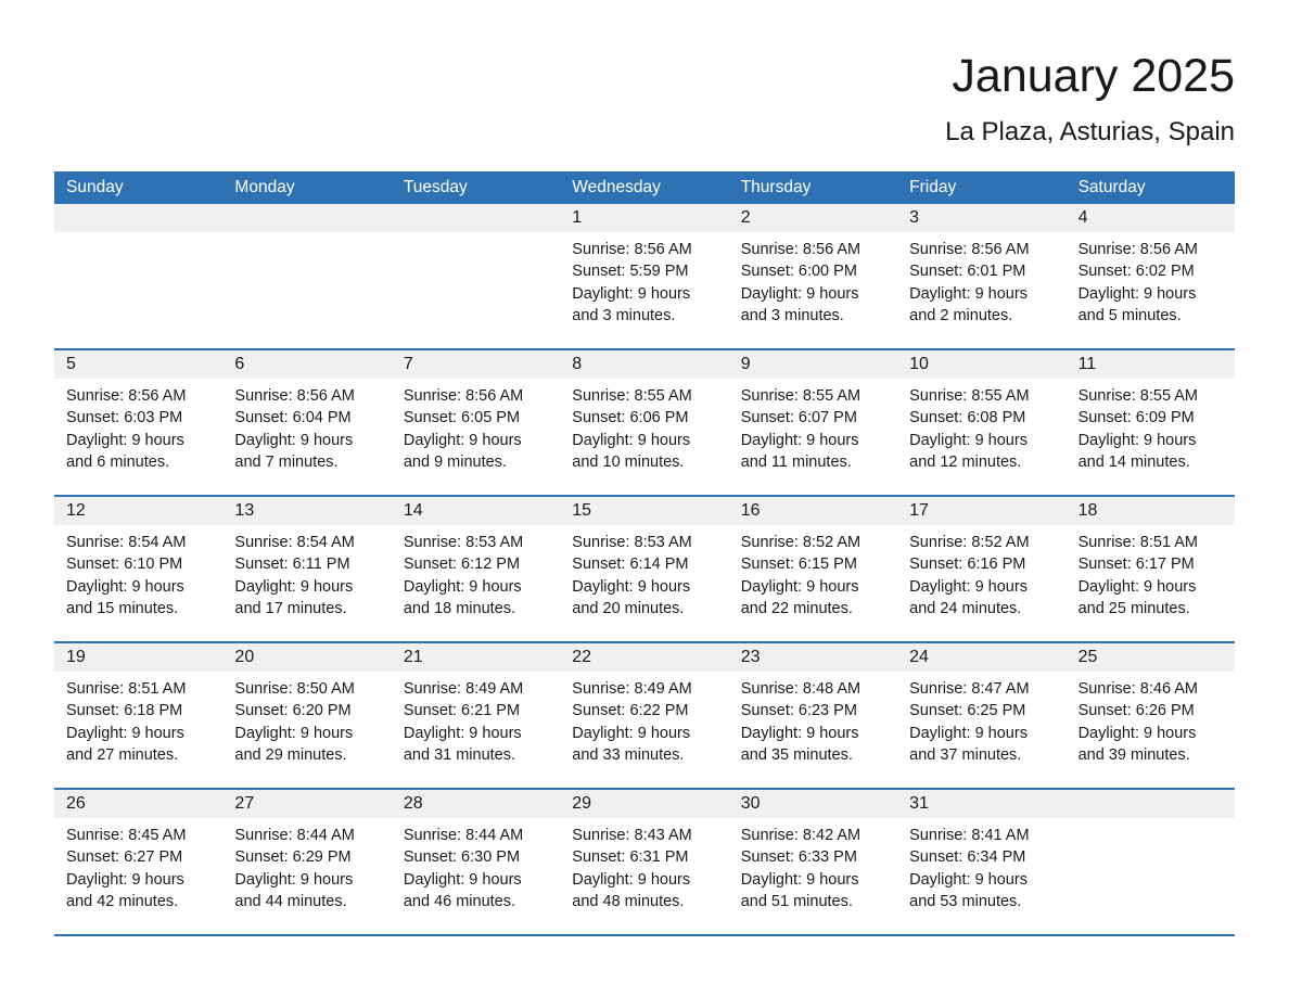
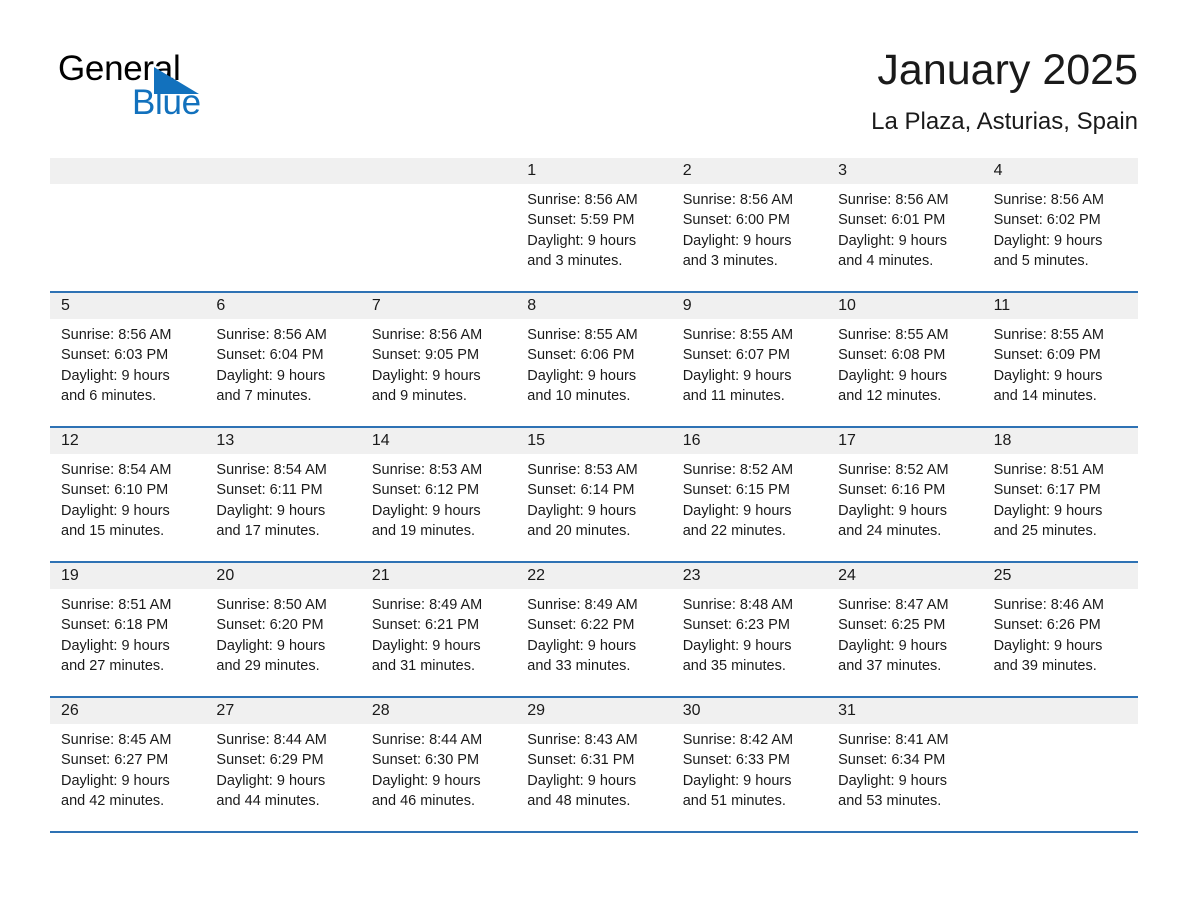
+ General
+ Blue
  January 2025
  La Plaza, Asturias, Spain
- Sunday
- Monday
- Tuesday
- Wednesday
- Thursday
- Friday
- Saturday
  1
  Sunrise: 8:56 AM
  Sunset: 5:59 PM
  Daylight: 9 hours
  and 3 minutes.
  2
  Sunrise: 8:56 AM
  Sunset: 6:00 PM
  Daylight: 9 hours
  and 3 minutes.
  3
  Sunrise: 8:56 AM
  Sunset: 6:01 PM
  Daylight: 9 hours
- and 2 minutes.
+ and 4 minutes.
  4
  Sunrise: 8:56 AM
  Sunset: 6:02 PM
  Daylight: 9 hours
  and 5 minutes.
  5
  Sunrise: 8:56 AM
  Sunset: 6:03 PM
  Daylight: 9 hours
  and 6 minutes.
  6
  Sunrise: 8:56 AM
  Sunset: 6:04 PM
  Daylight: 9 hours
  and 7 minutes.
  7
  Sunrise: 8:56 AM
- Sunset: 6:05 PM
+ Sunset: 9:05 PM
  Daylight: 9 hours
  and 9 minutes.
  8
  Sunrise: 8:55 AM
  Sunset: 6:06 PM
  Daylight: 9 hours
  and 10 minutes.
  9
  Sunrise: 8:55 AM
  Sunset: 6:07 PM
  Daylight: 9 hours
  and 11 minutes.
  10
  Sunrise: 8:55 AM
  Sunset: 6:08 PM
  Daylight: 9 hours
  and 12 minutes.
  11
  Sunrise: 8:55 AM
  Sunset: 6:09 PM
  Daylight: 9 hours
  and 14 minutes.
  12
  Sunrise: 8:54 AM
  Sunset: 6:10 PM
  Daylight: 9 hours
  and 15 minutes.
  13
  Sunrise: 8:54 AM
  Sunset: 6:11 PM
  Daylight: 9 hours
  and 17 minutes.
  14
  Sunrise: 8:53 AM
  Sunset: 6:12 PM
  Daylight: 9 hours
- and 18 minutes.
+ and 19 minutes.
  15
  Sunrise: 8:53 AM
  Sunset: 6:14 PM
  Daylight: 9 hours
  and 20 minutes.
  16
  Sunrise: 8:52 AM
  Sunset: 6:15 PM
  Daylight: 9 hours
  and 22 minutes.
  17
  Sunrise: 8:52 AM
  Sunset: 6:16 PM
  Daylight: 9 hours
  and 24 minutes.
  18
  Sunrise: 8:51 AM
  Sunset: 6:17 PM
  Daylight: 9 hours
  and 25 minutes.
  19
  Sunrise: 8:51 AM
  Sunset: 6:18 PM
  Daylight: 9 hours
  and 27 minutes.
  20
  Sunrise: 8:50 AM
  Sunset: 6:20 PM
  Daylight: 9 hours
  and 29 minutes.
  21
  Sunrise: 8:49 AM
  Sunset: 6:21 PM
  Daylight: 9 hours
  and 31 minutes.
  22
  Sunrise: 8:49 AM
  Sunset: 6:22 PM
  Daylight: 9 hours
  and 33 minutes.
  23
  Sunrise: 8:48 AM
  Sunset: 6:23 PM
  Daylight: 9 hours
  and 35 minutes.
  24
  Sunrise: 8:47 AM
  Sunset: 6:25 PM
  Daylight: 9 hours
  and 37 minutes.
  25
  Sunrise: 8:46 AM
  Sunset: 6:26 PM
  Daylight: 9 hours
  and 39 minutes.
  26
  Sunrise: 8:45 AM
  Sunset: 6:27 PM
  Daylight: 9 hours
  and 42 minutes.
  27
  Sunrise: 8:44 AM
  Sunset: 6:29 PM
  Daylight: 9 hours
  and 44 minutes.
  28
  Sunrise: 8:44 AM
  Sunset: 6:30 PM
  Daylight: 9 hours
  and 46 minutes.
  29
  Sunrise: 8:43 AM
  Sunset: 6:31 PM
  Daylight: 9 hours
  and 48 minutes.
  30
  Sunrise: 8:42 AM
  Sunset: 6:33 PM
  Daylight: 9 hours
  and 51 minutes.
  31
  Sunrise: 8:41 AM
  Sunset: 6:34 PM
  Daylight: 9 hours
  and 53 minutes.
